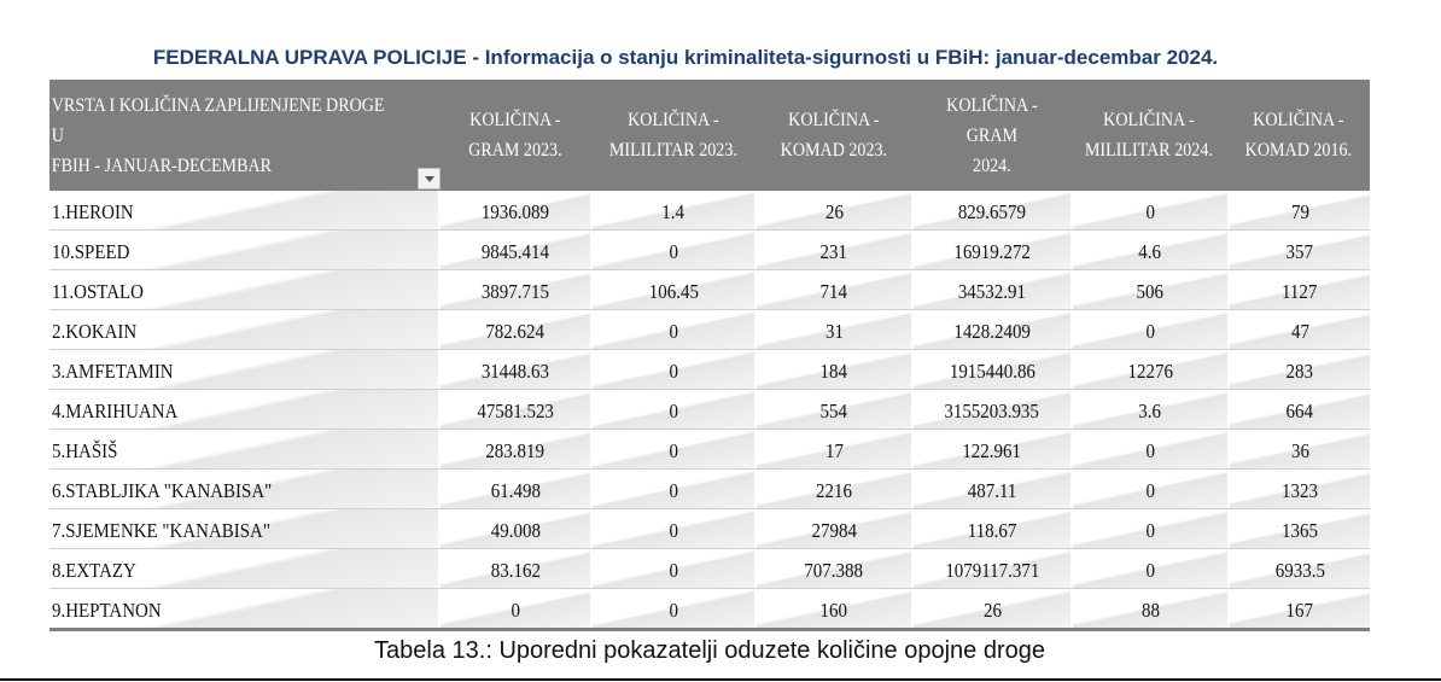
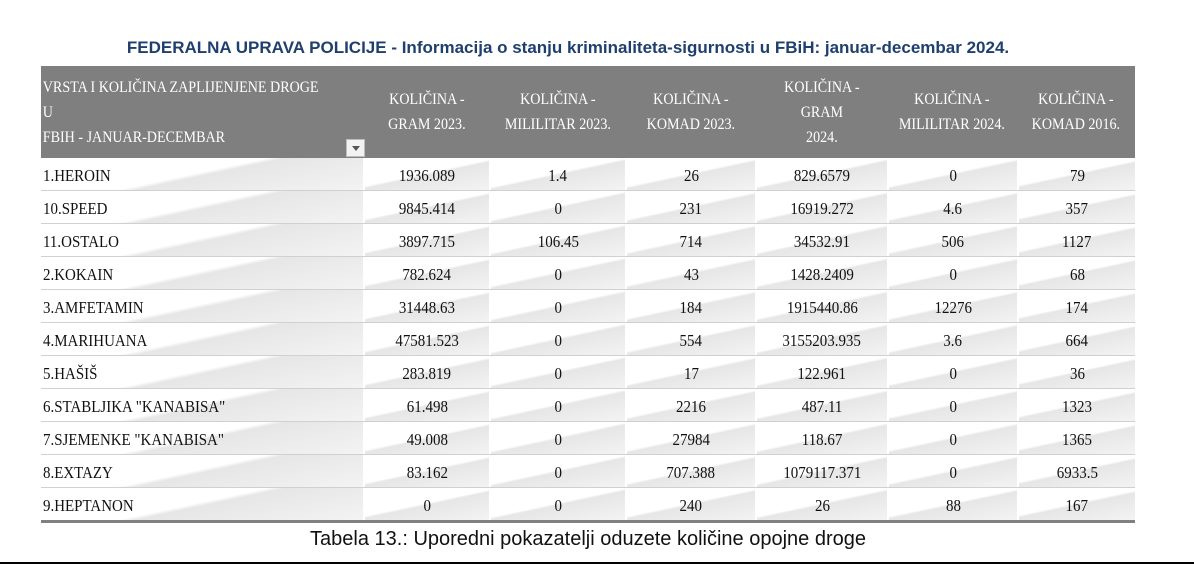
  FEDERALNA UPRAVA POLICIJE - Informacija o stanju kriminaliteta-sigurnosti u FBiH: januar-decembar 2024.
  VRSTA I KOLIČINA ZAPLIJENJENE DROGE U
  FBIH - JANUAR-DECEMBAR
  KOLIČINA -
  GRAM 2023.
  KOLIČINA -
  MILILITAR 2023.
  KOLIČINA -
  KOMAD 2023.
  KOLIČINA - GRAM
  2024.
  KOLIČINA -
  MILILITAR 2024.
  KOLIČINA -
  KOMAD 2016.
  1.HEROIN
  1936.089
  1.4
  26
  829.6579
  0
  79
  10.SPEED
  9845.414
  0
  231
  16919.272
  4.6
  357
  11.OSTALO
  3897.715
  106.45
  714
  34532.91
  506
  1127
  2.KOKAIN
  782.624
  0
- 31
+ 43
  1428.2409
  0
- 47
+ 68
  3.AMFETAMIN
  31448.63
  0
  184
  1915440.86
  12276
- 283
+ 174
  4.MARIHUANA
  47581.523
  0
  554
  3155203.935
  3.6
  664
  5.HAŠIŠ
  283.819
  0
  17
  122.961
  0
  36
  6.STABLJIKA "KANABISA"
  61.498
  0
  2216
  487.11
  0
  1323
  7.SJEMENKE "KANABISA"
  49.008
  0
  27984
  118.67
  0
  1365
  8.EXTAZY
  83.162
  0
  707.388
  1079117.371
  0
  6933.5
  9.HEPTANON
  0
  0
- 160
+ 240
  26
  88
  167
  Tabela 13.: Uporedni pokazatelji oduzete količine opojne droge
